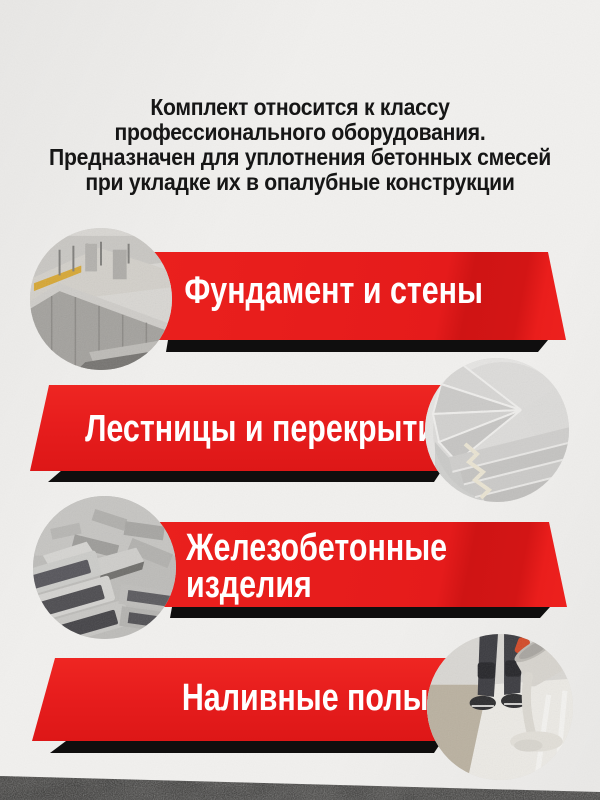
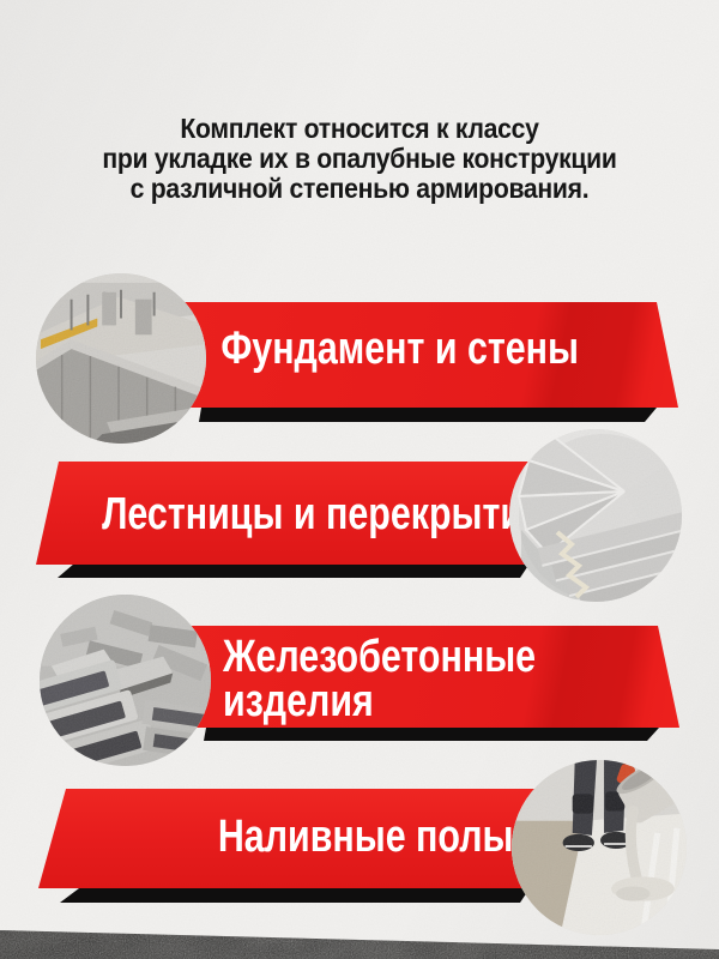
  Комплект относится к классу
- профессионального оборудования.
- Предназначен для уплотнения бетонных смесей
  при укладке их в опалубные конструкции
+ с различной степенью армирования.
  Фундамент и стены
  Лестницы и перекрыт
  Железобетонные изделия
  Наливные полы
